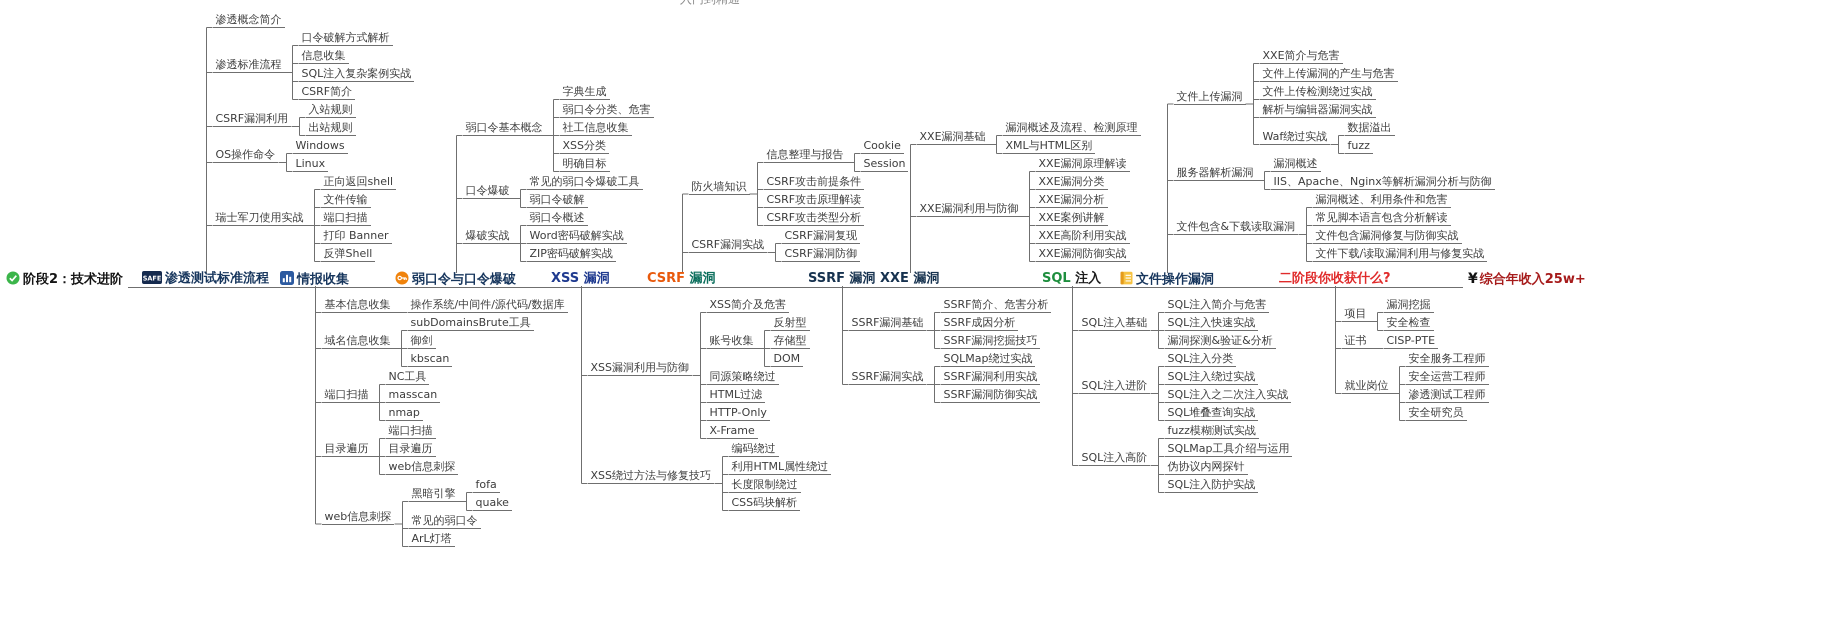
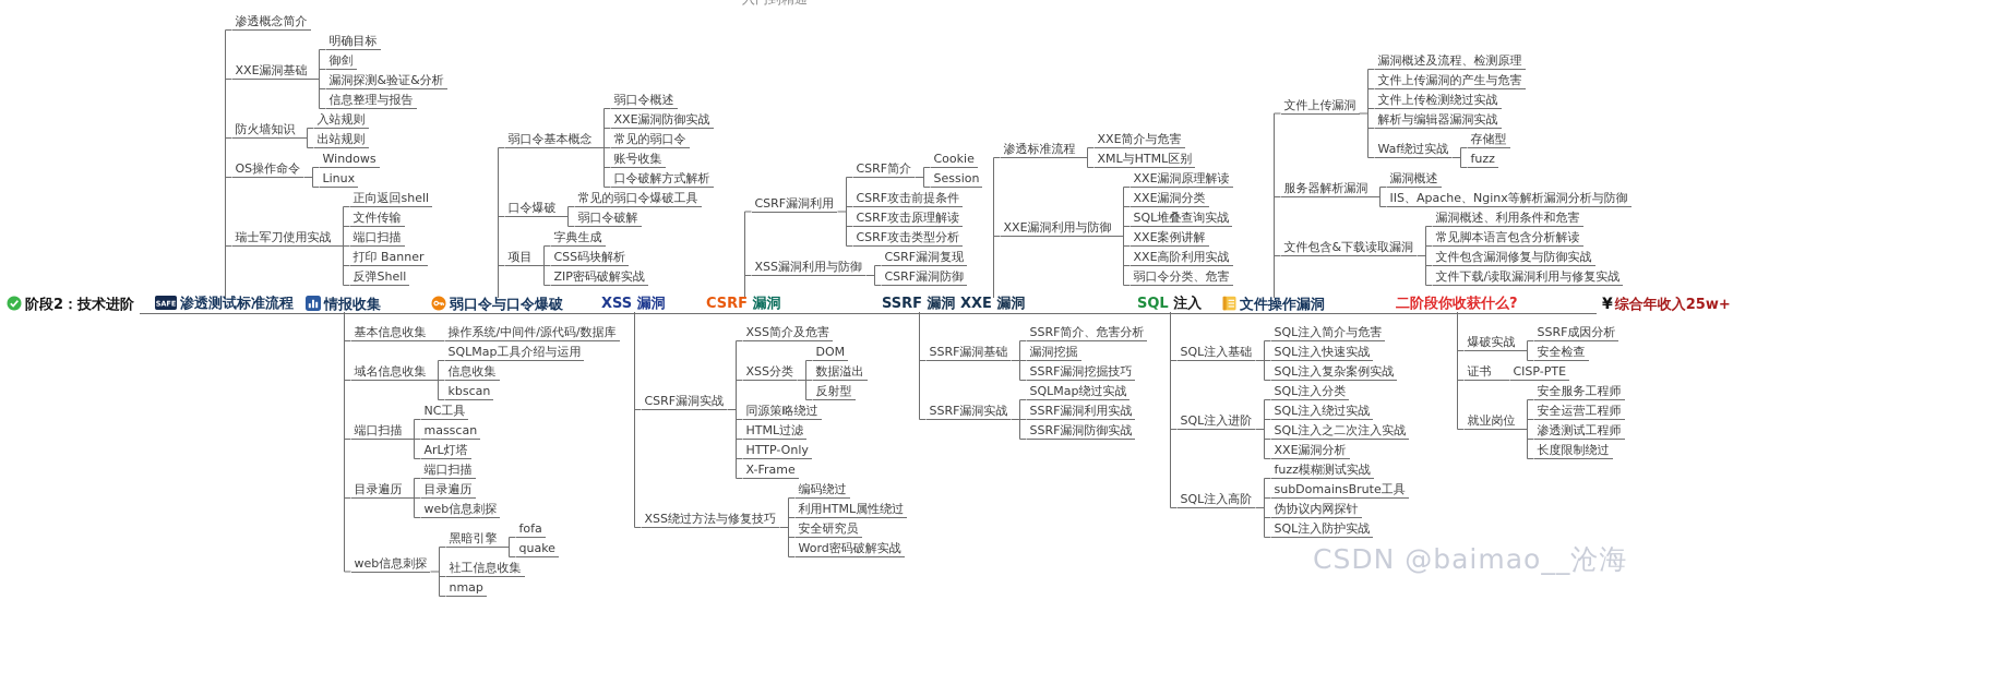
  阶段2：技术进阶
  SAFE
  渗透测试标准流程
  渗透概念简介
- 口令破解方式解析
+ 明确目标
- 信息收集
+ 御剑
- SQL注入复杂案例实战
+ 漏洞探测&验证&分析
- CSRF简介
+ 信息整理与报告
- 渗透标准流程
+ XXE漏洞基础
  入站规则
  出站规则
- CSRF漏洞利用
+ 防火墙知识
  Windows
  Linux
  OS操作命令
  正向返回shell
  文件传输
  端口扫描
  打印 Banner
  反弹Shell
  瑞士军刀使用实战
  情报收集
  操作系统/中间件/源代码/数据库
  基本信息收集
- subDomainsBrute工具
+ SQLMap工具介绍与运用
- 御剑
+ 信息收集
  kbscan
  域名信息收集
  NC工具
  masscan
- nmap
+ ArL灯塔
  端口扫描
  端口扫描
  目录遍历
  web信息刺探
  目录遍历
  fofa
  quake
  黑暗引擎
- 常见的弱口令
+ 社工信息收集
- ArL灯塔
+ nmap
  web信息刺探
  弱口令与口令爆破
- 字典生成
+ 弱口令概述
- 弱口令分类、危害
+ XXE漏洞防御实战
- 社工信息收集
+ 常见的弱口令
- XSS分类
+ 账号收集
- 明确目标
+ 口令破解方式解析
  弱口令基本概念
  常见的弱口令爆破工具
  弱口令破解
  口令爆破
- 弱口令概述
+ 字典生成
- Word密码破解实战
+ CSS码块解析
  ZIP密码破解实战
- 爆破实战
+ 项目
  XSS 漏洞
  XSS简介及危害
- 反射型
+ DOM
- 存储型
+ 数据溢出
- DOM
+ 反射型
- 账号收集
+ XSS分类
  同源策略绕过
  HTML过滤
  HTTP-Only
  X-Frame
- XSS漏洞利用与防御
+ CSRF漏洞实战
  编码绕过
  利用HTML属性绕过
- 长度限制绕过
+ 安全研究员
- CSS码块解析
+ Word密码破解实战
  XSS绕过方法与修复技巧
  CSRF 漏洞
  Cookie
  Session
- 信息整理与报告
+ CSRF简介
  CSRF攻击前提条件
  CSRF攻击原理解读
  CSRF攻击类型分析
- 防火墙知识
+ CSRF漏洞利用
  CSRF漏洞复现
  CSRF漏洞防御
- CSRF漏洞实战
+ XSS漏洞利用与防御
  SSRF 漏洞
  SSRF简介、危害分析
- SSRF成因分析
+ 漏洞挖掘
  SSRF漏洞挖掘技巧
  SSRF漏洞基础
  SQLMap绕过实战
  SSRF漏洞利用实战
  SSRF漏洞防御实战
  SSRF漏洞实战
  XXE 漏洞
- 漏洞概述及流程、检测原理
+ XXE简介与危害
  XML与HTML区别
- XXE漏洞基础
+ 渗透标准流程
  XXE漏洞原理解读
  XXE漏洞分类
- XXE漏洞分析
+ SQL堆叠查询实战
  XXE案例讲解
  XXE高阶利用实战
- XXE漏洞防御实战
+ 弱口令分类、危害
  XXE漏洞利用与防御
  SQL 注入
  SQL注入简介与危害
  SQL注入快速实战
- 漏洞探测&验证&分析
+ SQL注入复杂案例实战
  SQL注入基础
  SQL注入分类
  SQL注入绕过实战
  SQL注入之二次注入实战
- SQL堆叠查询实战
+ XXE漏洞分析
  SQL注入进阶
  fuzz模糊测试实战
- SQLMap工具介绍与运用
+ subDomainsBrute工具
  伪协议内网探针
  SQL注入防护实战
  SQL注入高阶
  文件操作漏洞
- XXE简介与危害
+ 漏洞概述及流程、检测原理
  文件上传漏洞的产生与危害
  文件上传检测绕过实战
  解析与编辑器漏洞实战
- 数据溢出
+ 存储型
  fuzz
  Waf绕过实战
  文件上传漏洞
  漏洞概述
  IIS、Apache、Nginx等解析漏洞分析与防御
  服务器解析漏洞
  漏洞概述、利用条件和危害
  常见脚本语言包含分析解读
  文件包含漏洞修复与防御实战
  文件下载/读取漏洞利用与修复实战
  文件包含&下载读取漏洞
  二阶段你收获什么?
- 漏洞挖掘
+ SSRF成因分析
  安全检查
- 项目
+ 爆破实战
  CISP-PTE
  证书
  安全服务工程师
  安全运营工程师
  渗透测试工程师
- 安全研究员
+ 长度限制绕过
  就业岗位
  ¥ 综合年收入25w+
+ CSDN @baimao__沧海
